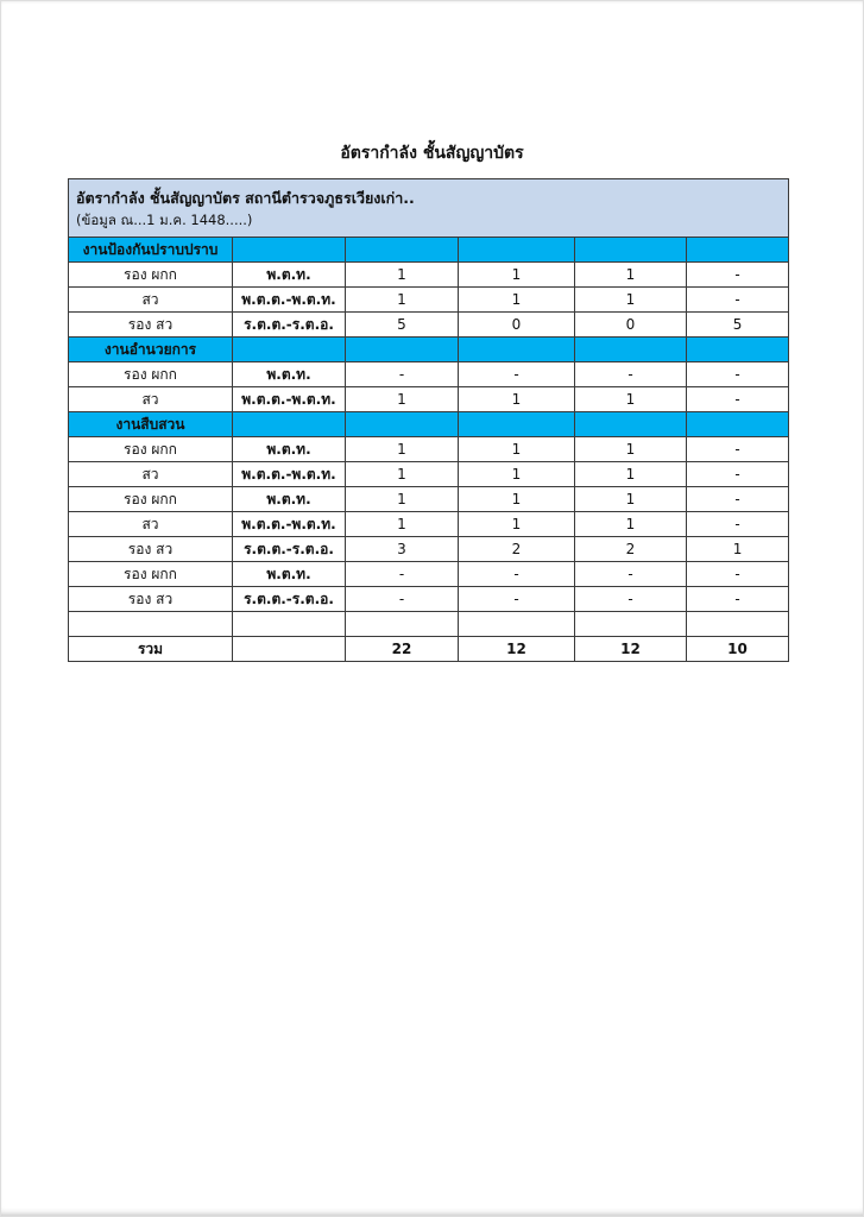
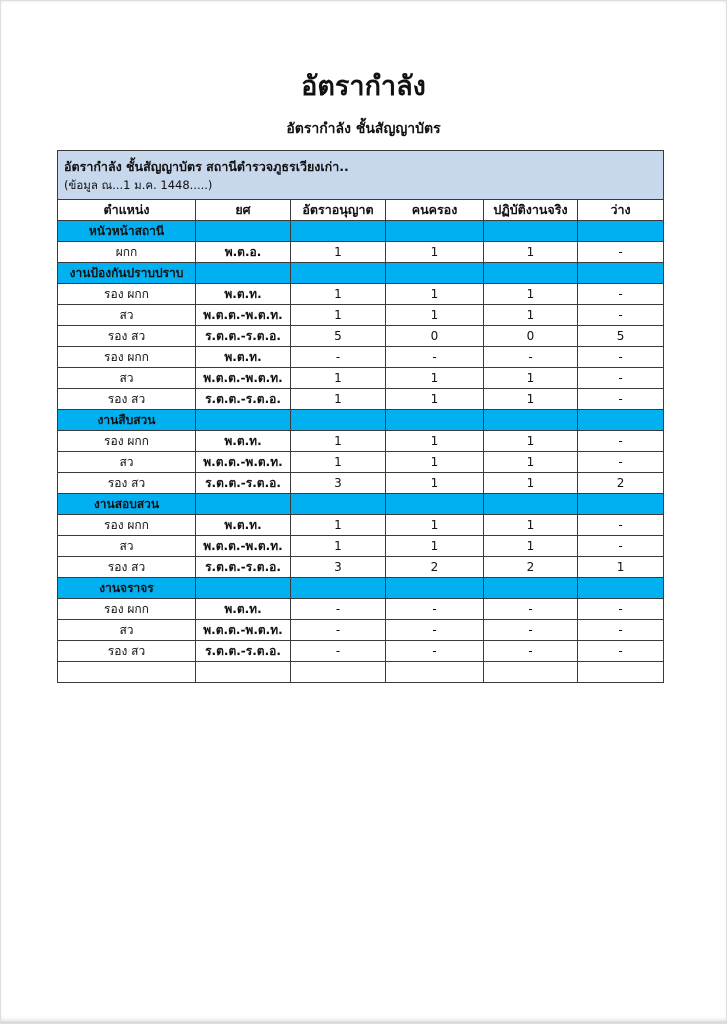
+ อัตรากำลัง
  อัตรากำลัง ชั้นสัญญาบัตร
  อัตรากำลัง ชั้นสัญญาบัตร สถานีตำรวจภูธรเวียงเก่า.. (ข้อมูล ณ...1 ม.ค. 1448.....)
+ ตำแหน่ง	ยศ	อัตราอนุญาต	คนครอง	ปฏิบัติงานจริง	ว่าง
+ หนัวหน้าสถานี
+ ผกก	พ.ต.อ.	1	1	1	-
  งานป้องกันปราบปราบ
  รอง ผกก	พ.ต.ท.	1	1	1	-
  สว	พ.ต.ต.-พ.ต.ท.	1	1	1	-
  รอง สว	ร.ต.ต.-ร.ต.อ.	5	0	0	5
- งานอำนวยการ
  รอง ผกก	พ.ต.ท.	-	-	-	-
  สว	พ.ต.ต.-พ.ต.ท.	1	1	1	-
+ รอง สว	ร.ต.ต.-ร.ต.อ.	1	1	1	-
  งานสืบสวน
  รอง ผกก	พ.ต.ท.	1	1	1	-
  สว	พ.ต.ต.-พ.ต.ท.	1	1	1	-
+ รอง สว	ร.ต.ต.-ร.ต.อ.	3	1	1	2
+ งานสอบสวน
  รอง ผกก	พ.ต.ท.	1	1	1	-
  สว	พ.ต.ต.-พ.ต.ท.	1	1	1	-
  รอง สว	ร.ต.ต.-ร.ต.อ.	3	2	2	1
+ งานจราจร
  รอง ผกก	พ.ต.ท.	-	-	-	-
+ สว	พ.ต.ต.-พ.ต.ท.	-	-	-	-
  รอง สว	ร.ต.ต.-ร.ต.อ.	-	-	-	-
- รวม		22	12	12	10
